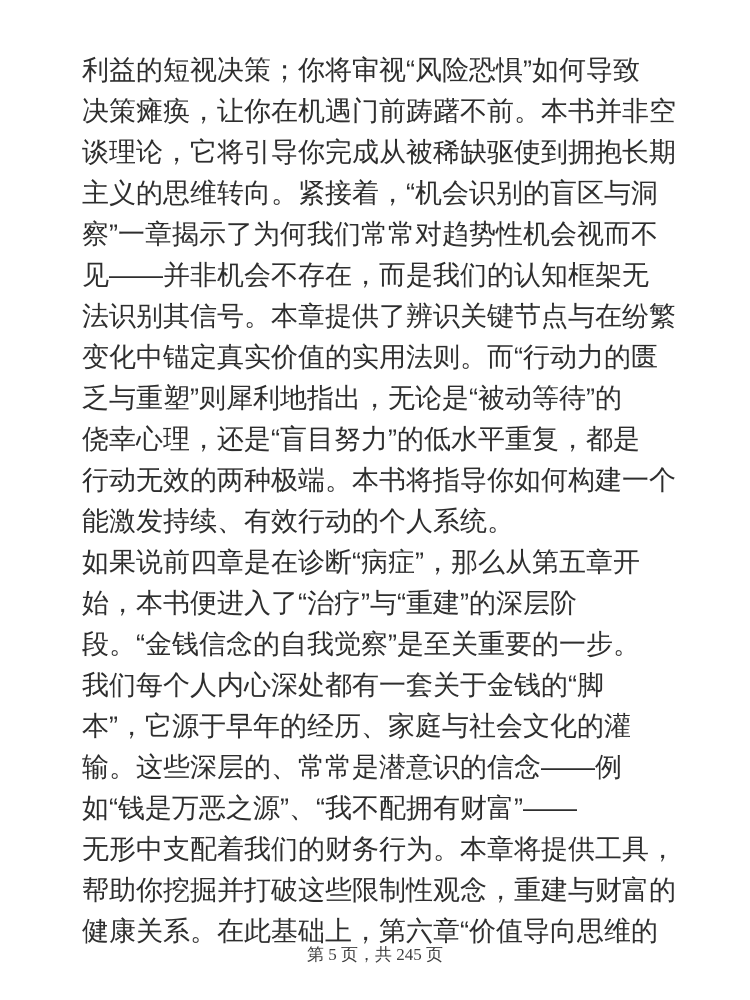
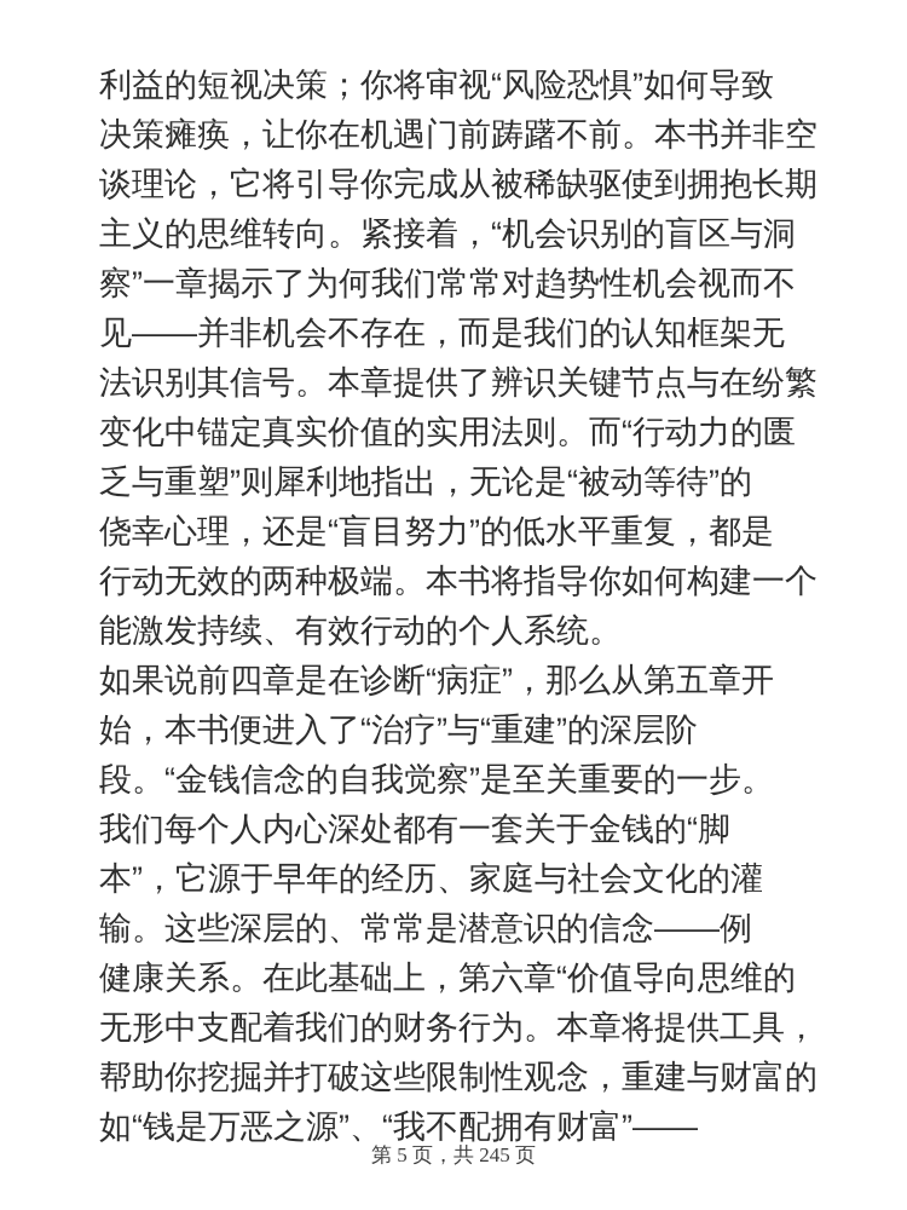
  利益的短视决策；你将审视“风险恐惧”如何导致
  决策瘫痪，让你在机遇门前踌躇不前。本书并非空
  谈理论，它将引导你完成从被稀缺驱使到拥抱长期
  主义的思维转向。紧接着，“机会识别的盲区与洞
  察”一章揭示了为何我们常常对趋势性机会视而不
  见——并非机会不存在，而是我们的认知框架无
  法识别其信号。本章提供了辨识关键节点与在纷繁
  变化中锚定真实价值的实用法则。而“行动力的匮
  乏与重塑”则犀利地指出，无论是“被动等待”的
  侥幸心理，还是“盲目努力”的低水平重复，都是
  行动无效的两种极端。本书将指导你如何构建一个
  能激发持续、有效行动的个人系统。
  如果说前四章是在诊断“病症”，那么从第五章开
  始，本书便进入了“治疗”与“重建”的深层阶
  段。“金钱信念的自我觉察”是至关重要的一步。
  我们每个人内心深处都有一套关于金钱的“脚
  本”，它源于早年的经历、家庭与社会文化的灌
  输。这些深层的、常常是潜意识的信念——例
- 如“钱是万恶之源”、“我不配拥有财富”——
+ 健康关系。在此基础上，第六章“价值导向思维的
  无形中支配着我们的财务行为。本章将提供工具，
  帮助你挖掘并打破这些限制性观念，重建与财富的
- 健康关系。在此基础上，第六章“价值导向思维的
+ 如“钱是万恶之源”、“我不配拥有财富”——
  第 5 页，共 245 页
